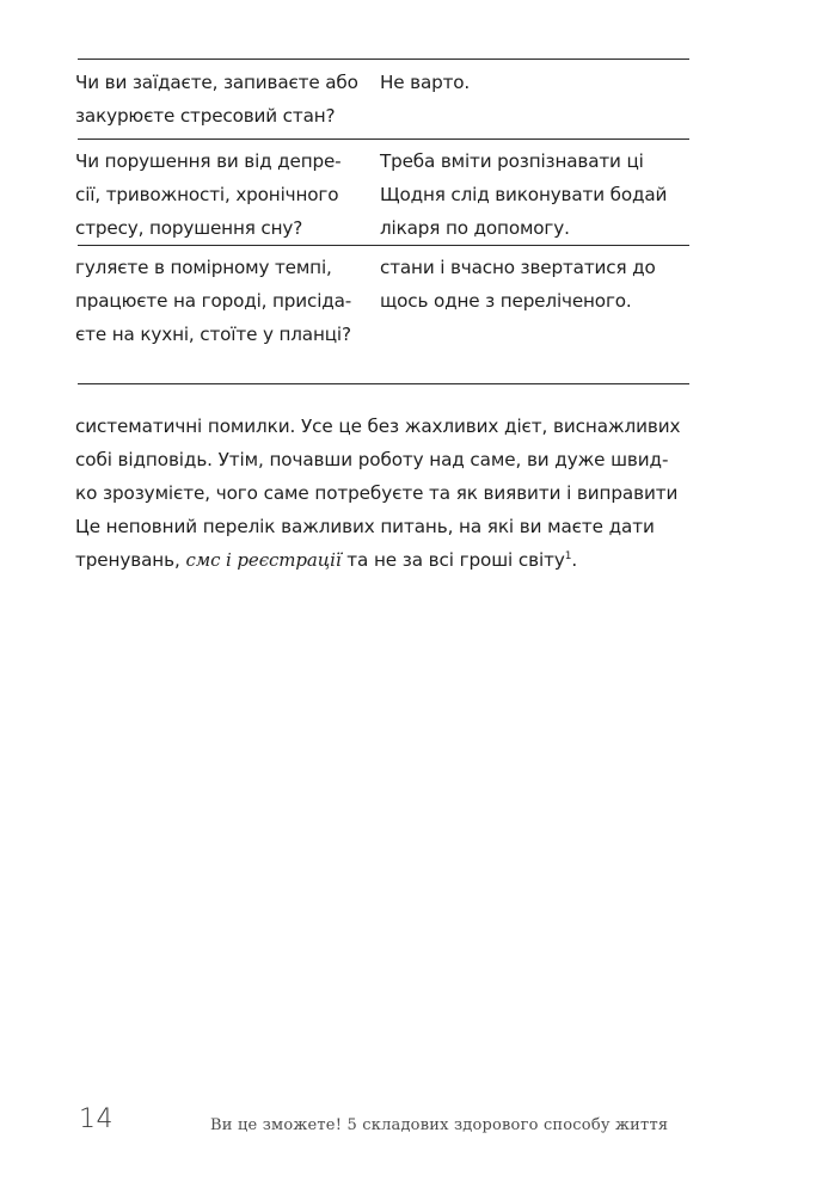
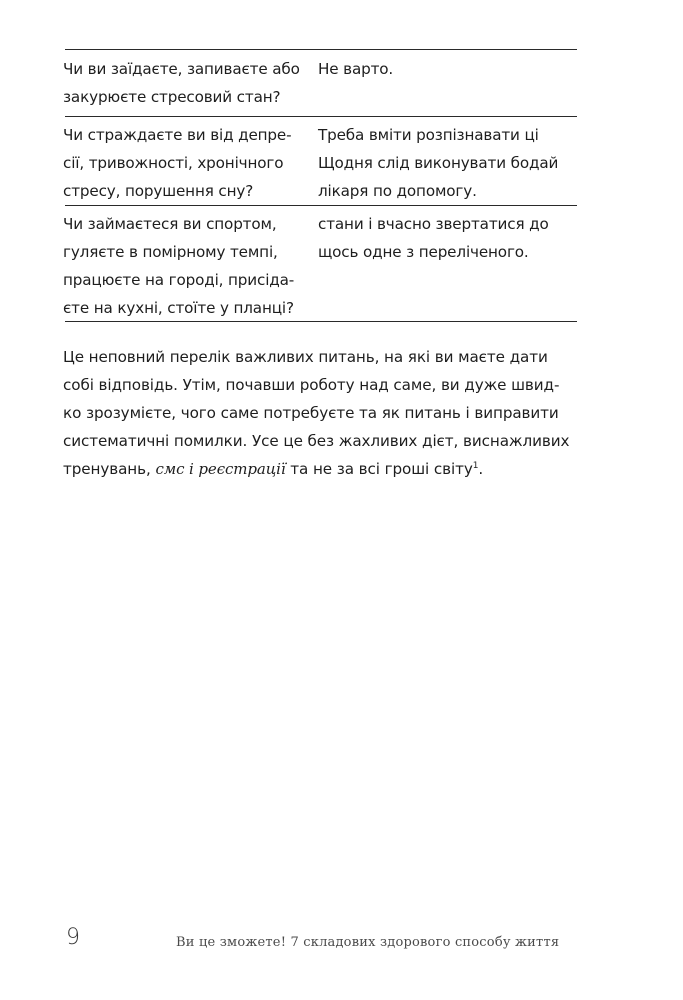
  Чи ви заїдаєте, запиваєте або
  закурюєте стресовий стан?
  Не варто.
- Чи порушення ви від депре-
+ Чи страждаєте ви від депре-
  сії, тривожності, хронічного
  стресу, порушення сну?
  Треба вміти розпізнавати ці
  Щодня слід виконувати бодай
  лікаря по допомогу.
+ Чи займаєтеся ви спортом,
  гуляєте в помірному темпі,
  працюєте на городі, присіда-
  єте на кухні, стоїте у планці?
  стани і вчасно звертатися до
  щось одне з переліченого.
- систематичні помилки. Усе це без жахливих дієт, виснажливих
+ Це неповний перелік важливих питань, на які ви маєте дати
  собі відповідь. Утім, почавши роботу над саме, ви дуже швид-
- ко зрозумієте, чого саме потребуєте та як виявити і виправити
+ ко зрозумієте, чого саме потребуєте та як питань і виправити
- Це неповний перелік важливих питань, на які ви маєте дати
+ систематичні помилки. Усе це без жахливих дієт, виснажливих
  тренувань, смс і реєстрації та не за всі гроші світу1.
- 14
+ 9
- Ви це зможете! 5 складових здорового способу життя
+ Ви це зможете! 7 складових здорового способу життя
